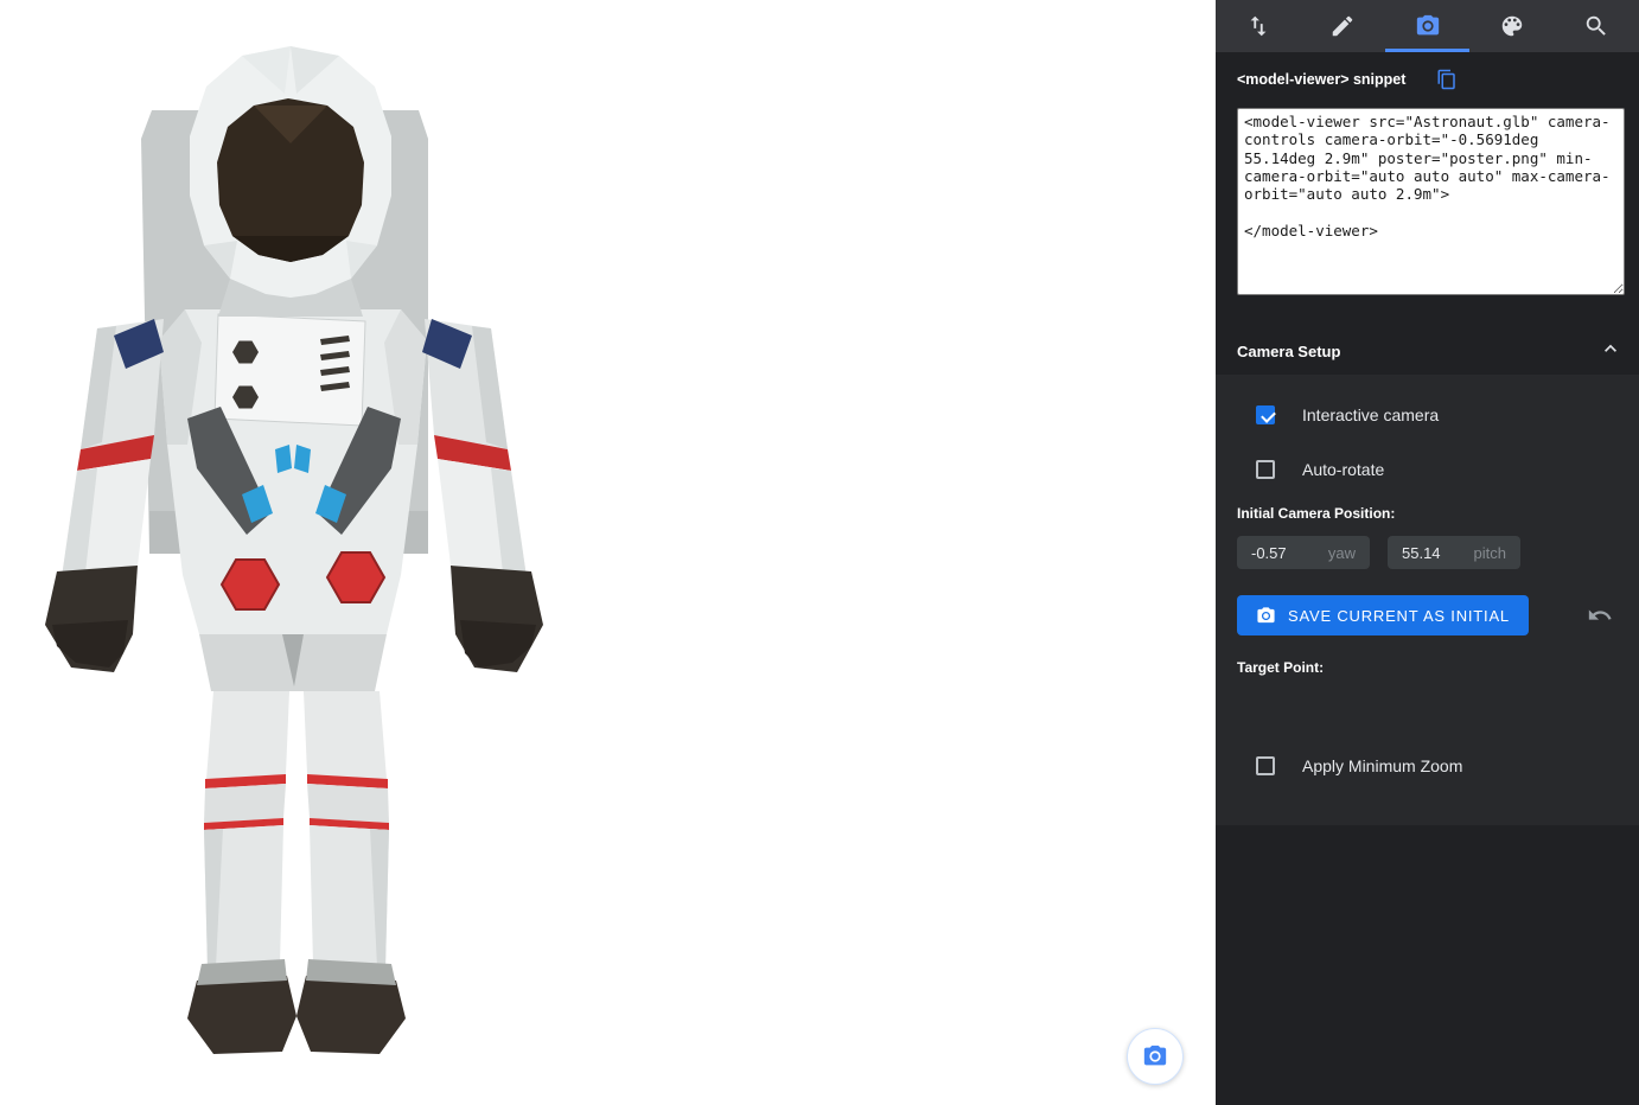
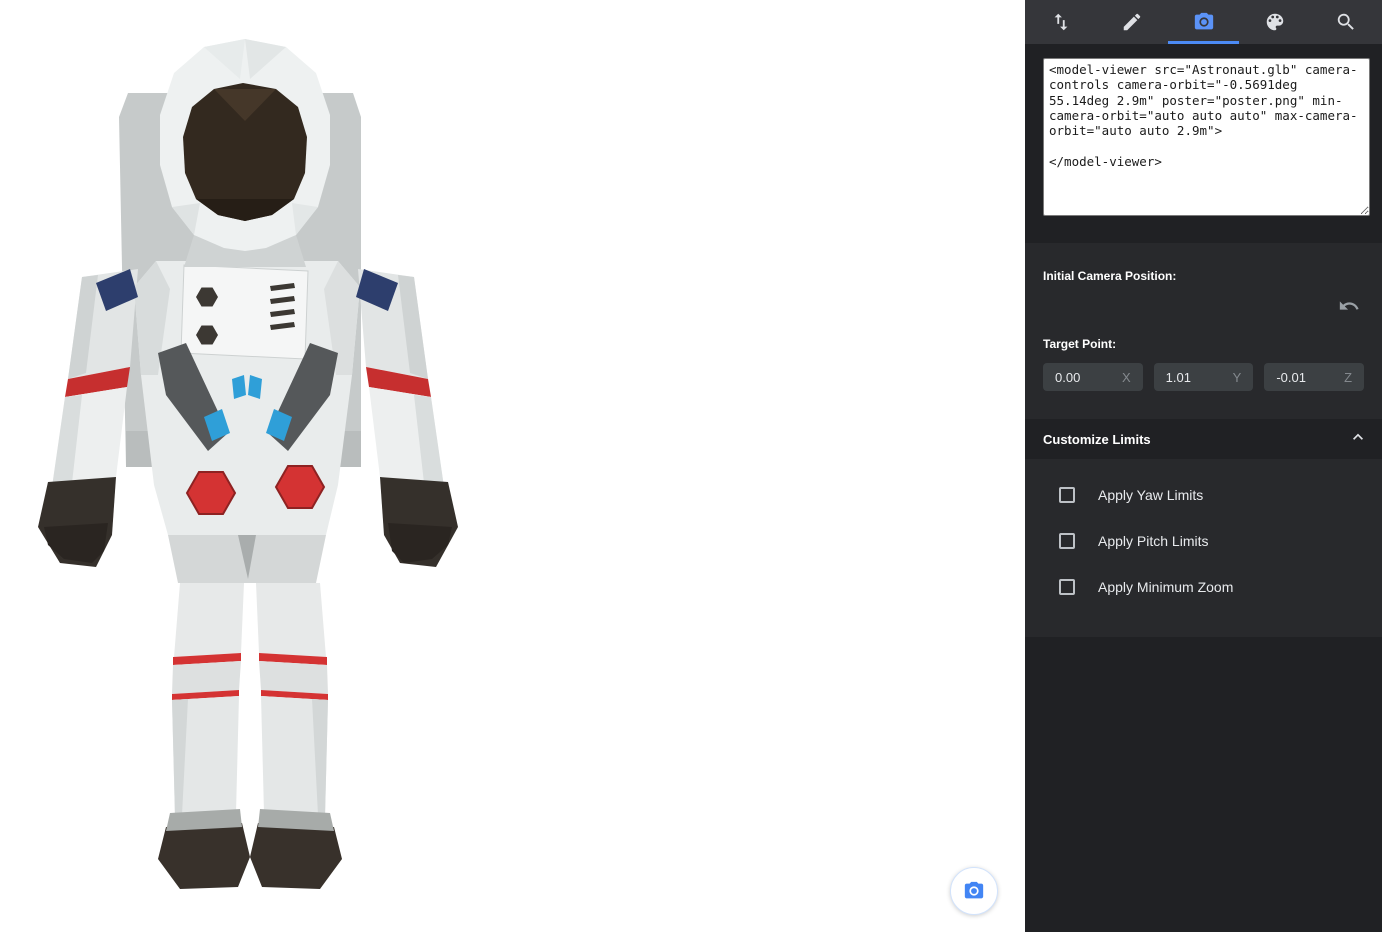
- <model-viewer> snippet
- Camera Setup
- Interactive camera
- Auto-rotate
  Initial Camera Position:
- -0.57
- yaw
- 55.14
- pitch
- SAVE CURRENT AS INITIAL
  Target Point:
+ 0.00
+ X
+ 1.01
+ Y
+ -0.01
+ Z
+ Customize Limits
+ Apply Yaw Limits
+ Apply Pitch Limits
  Apply Minimum Zoom
